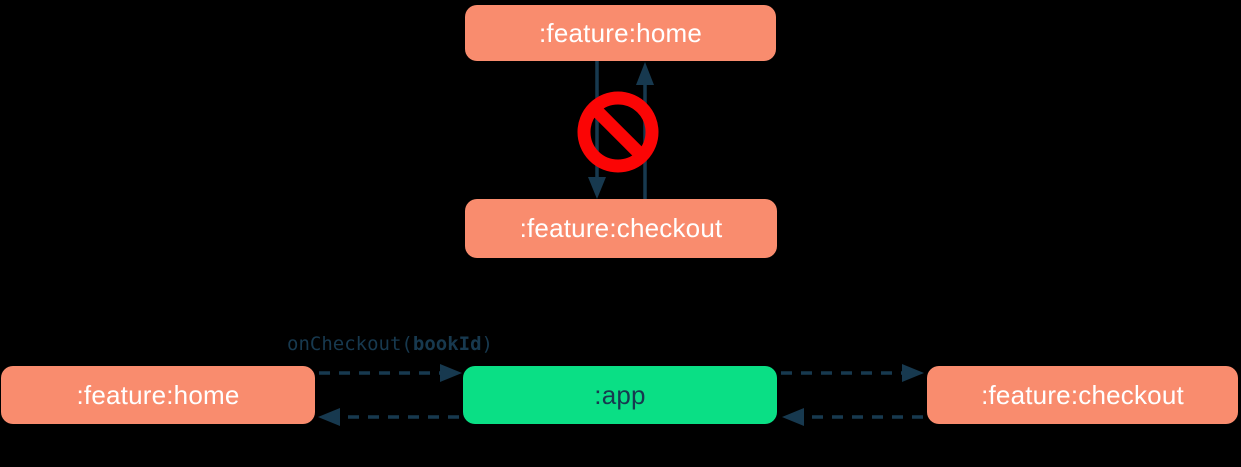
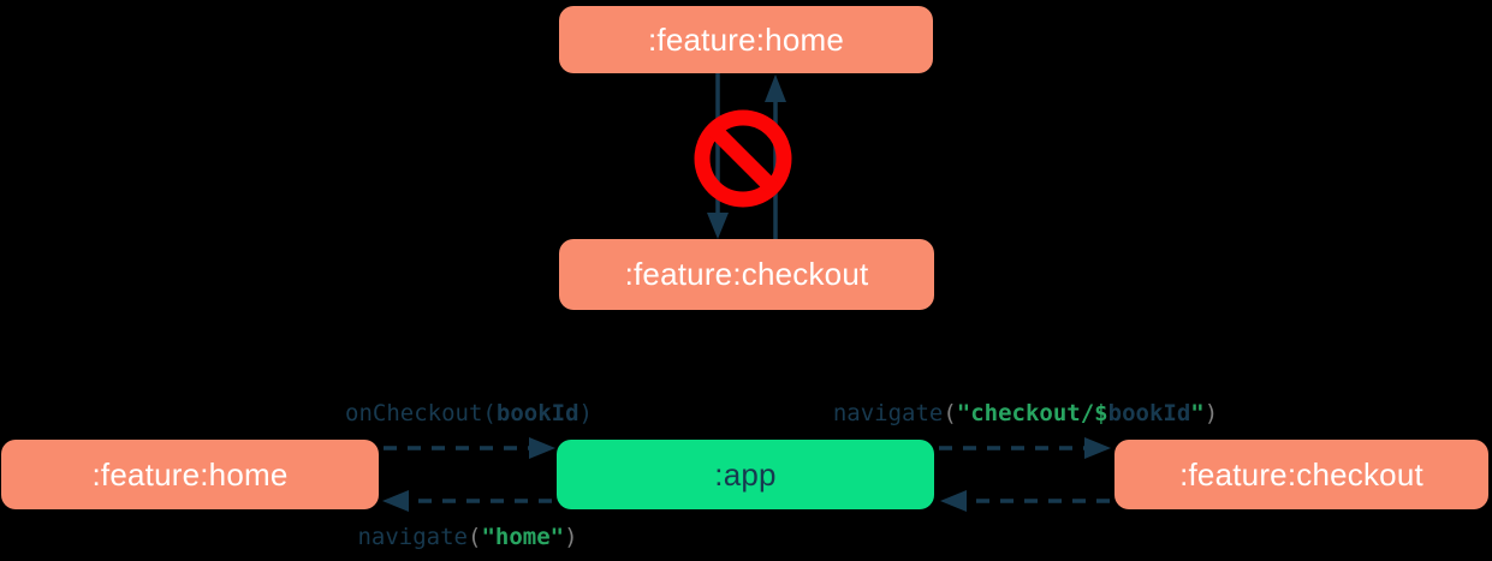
  :feature:home
  :feature:checkout
  :feature:home
  :app
  :feature:checkout
  onCheckout(bookId)
+ navigate("checkout/$bookId")
+ navigate("home")
